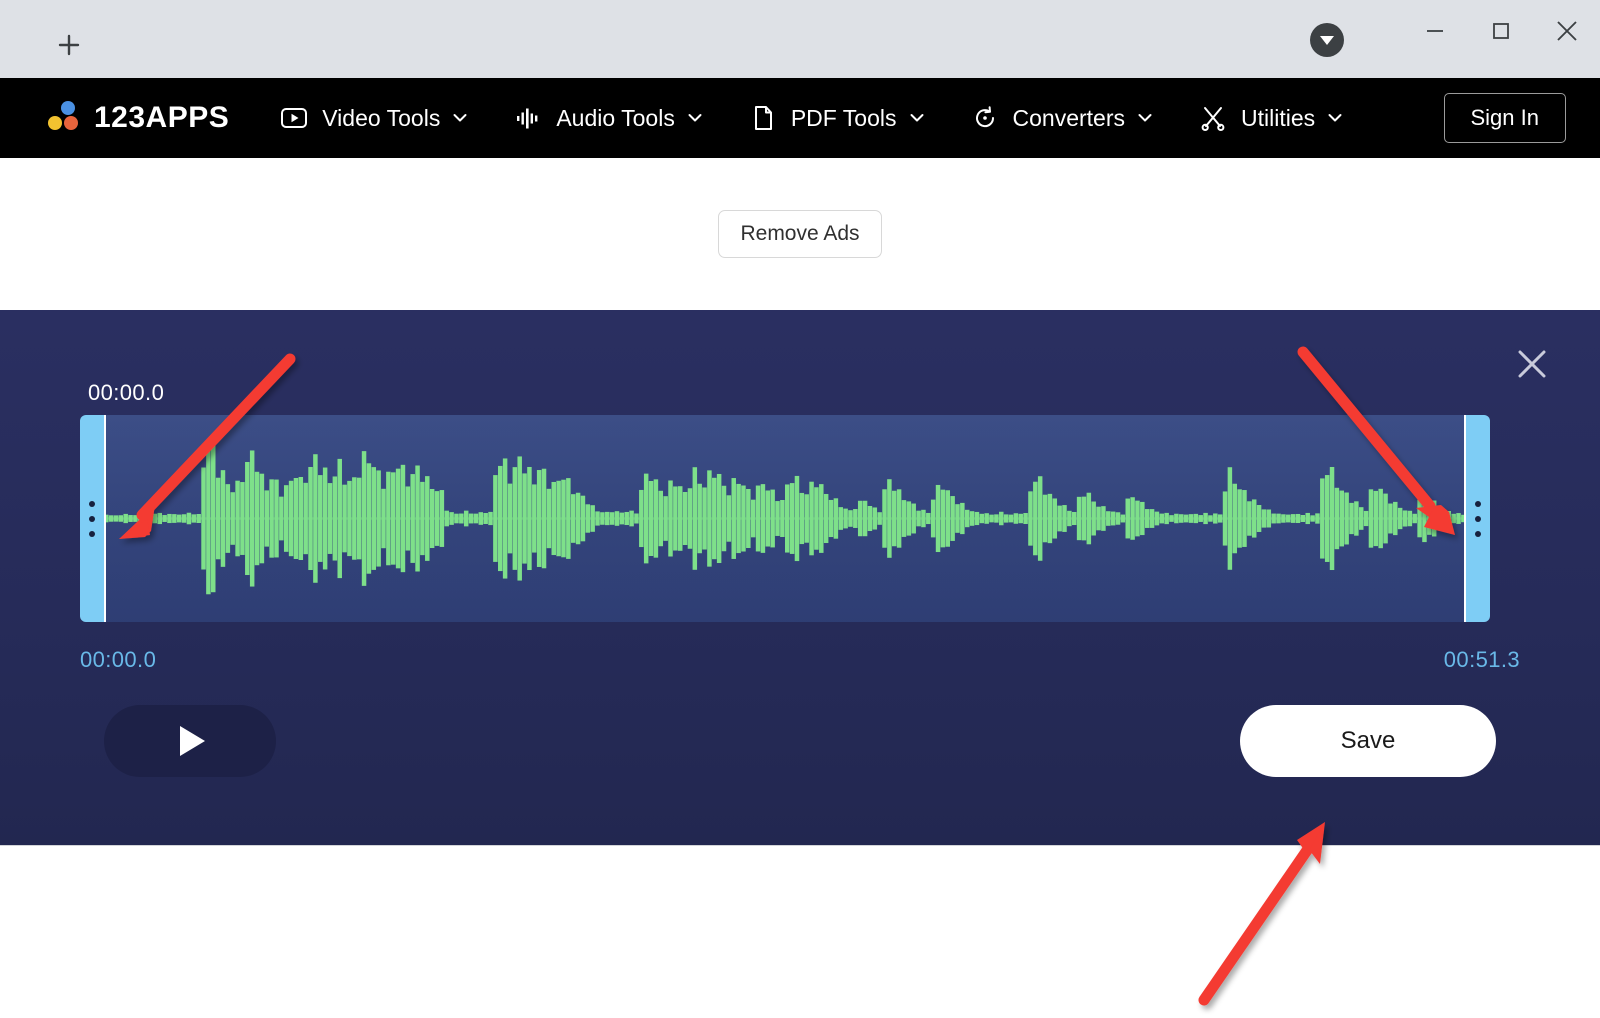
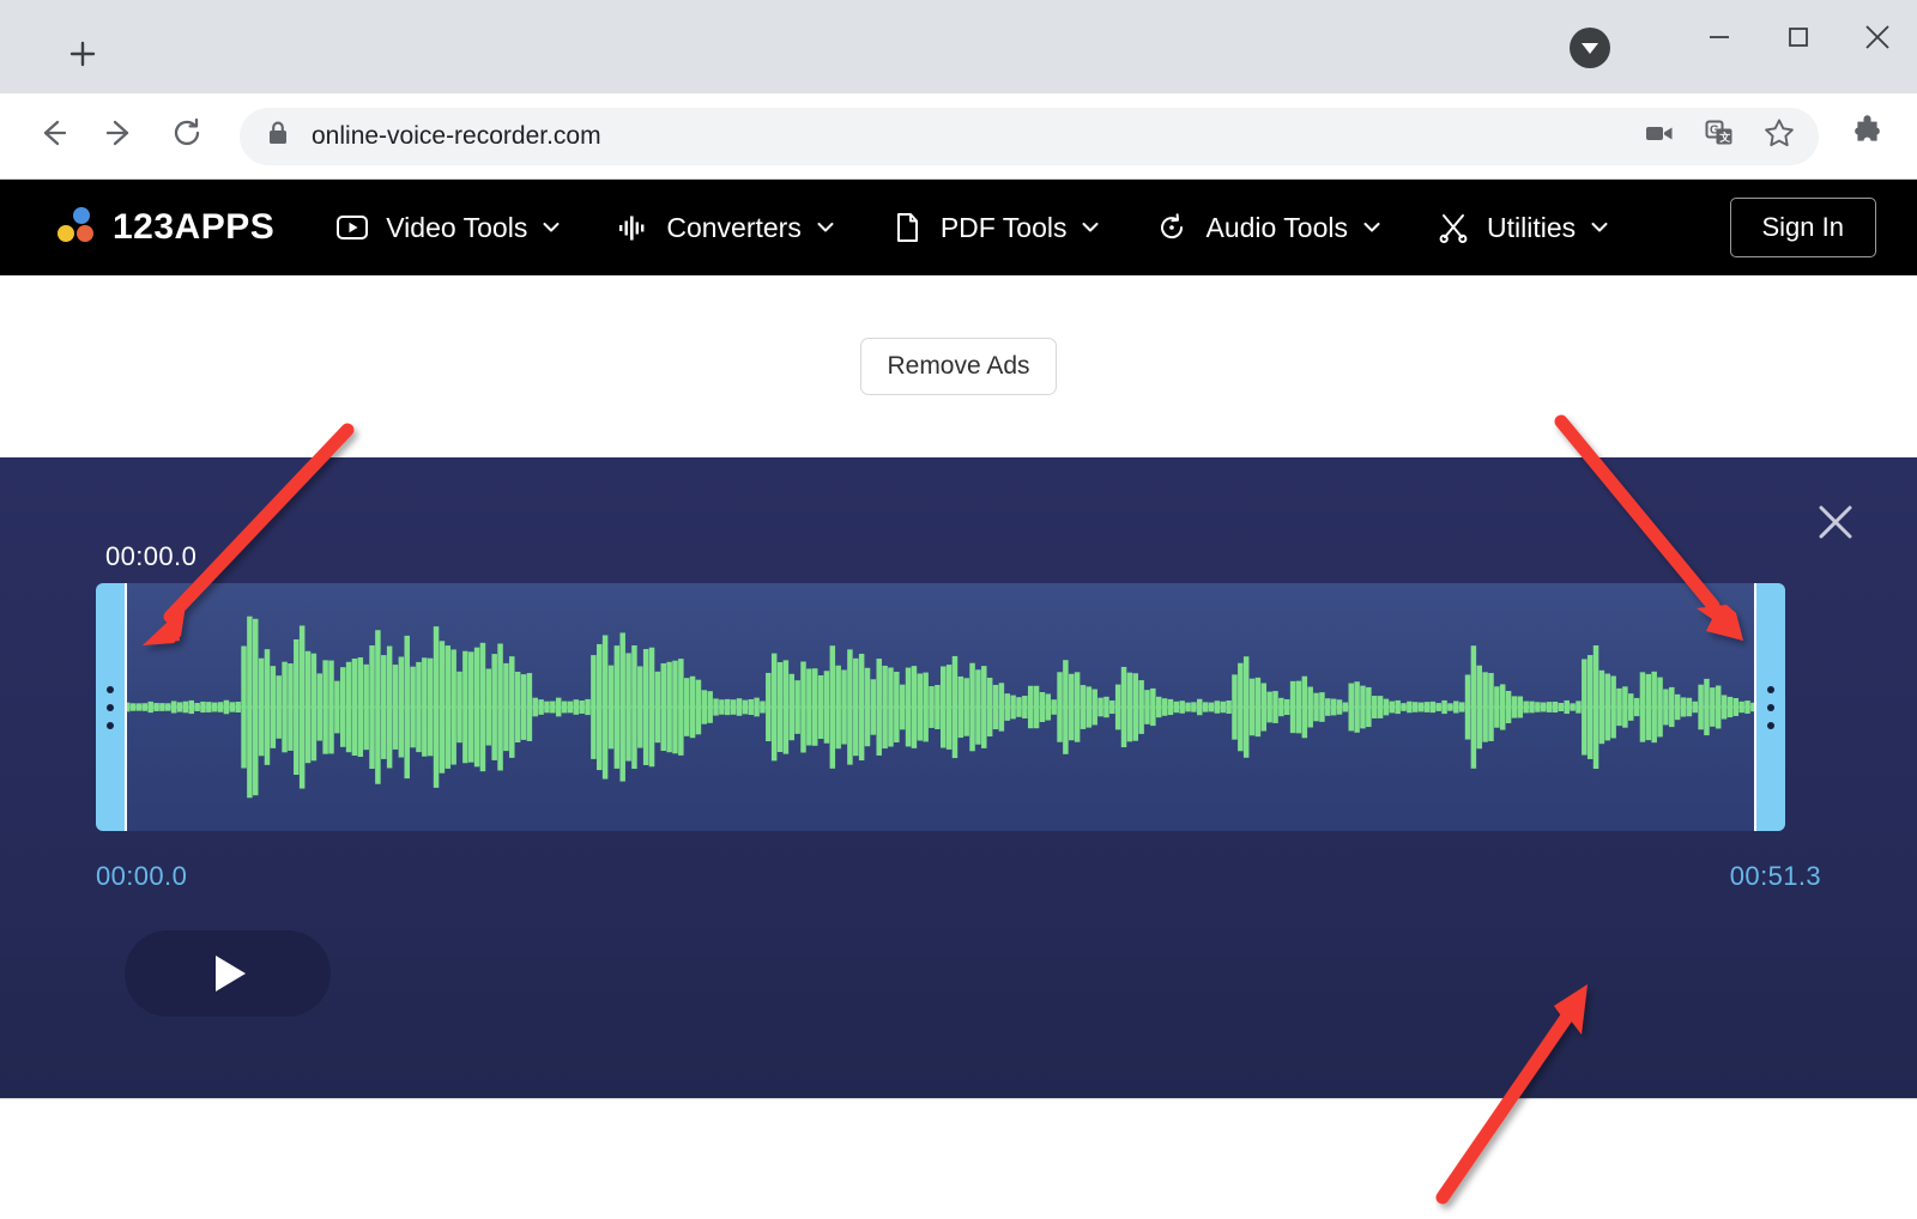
+ online-voice-recorder.com
+ G
+ 文
  123APPS
  Video Tools
- Audio Tools
+ Converters
  PDF Tools
- Converters
+ Audio Tools
  Utilities
  Sign In
  Remove Ads
  00:00.0
  00:00.0
  00:51.3
- Save
